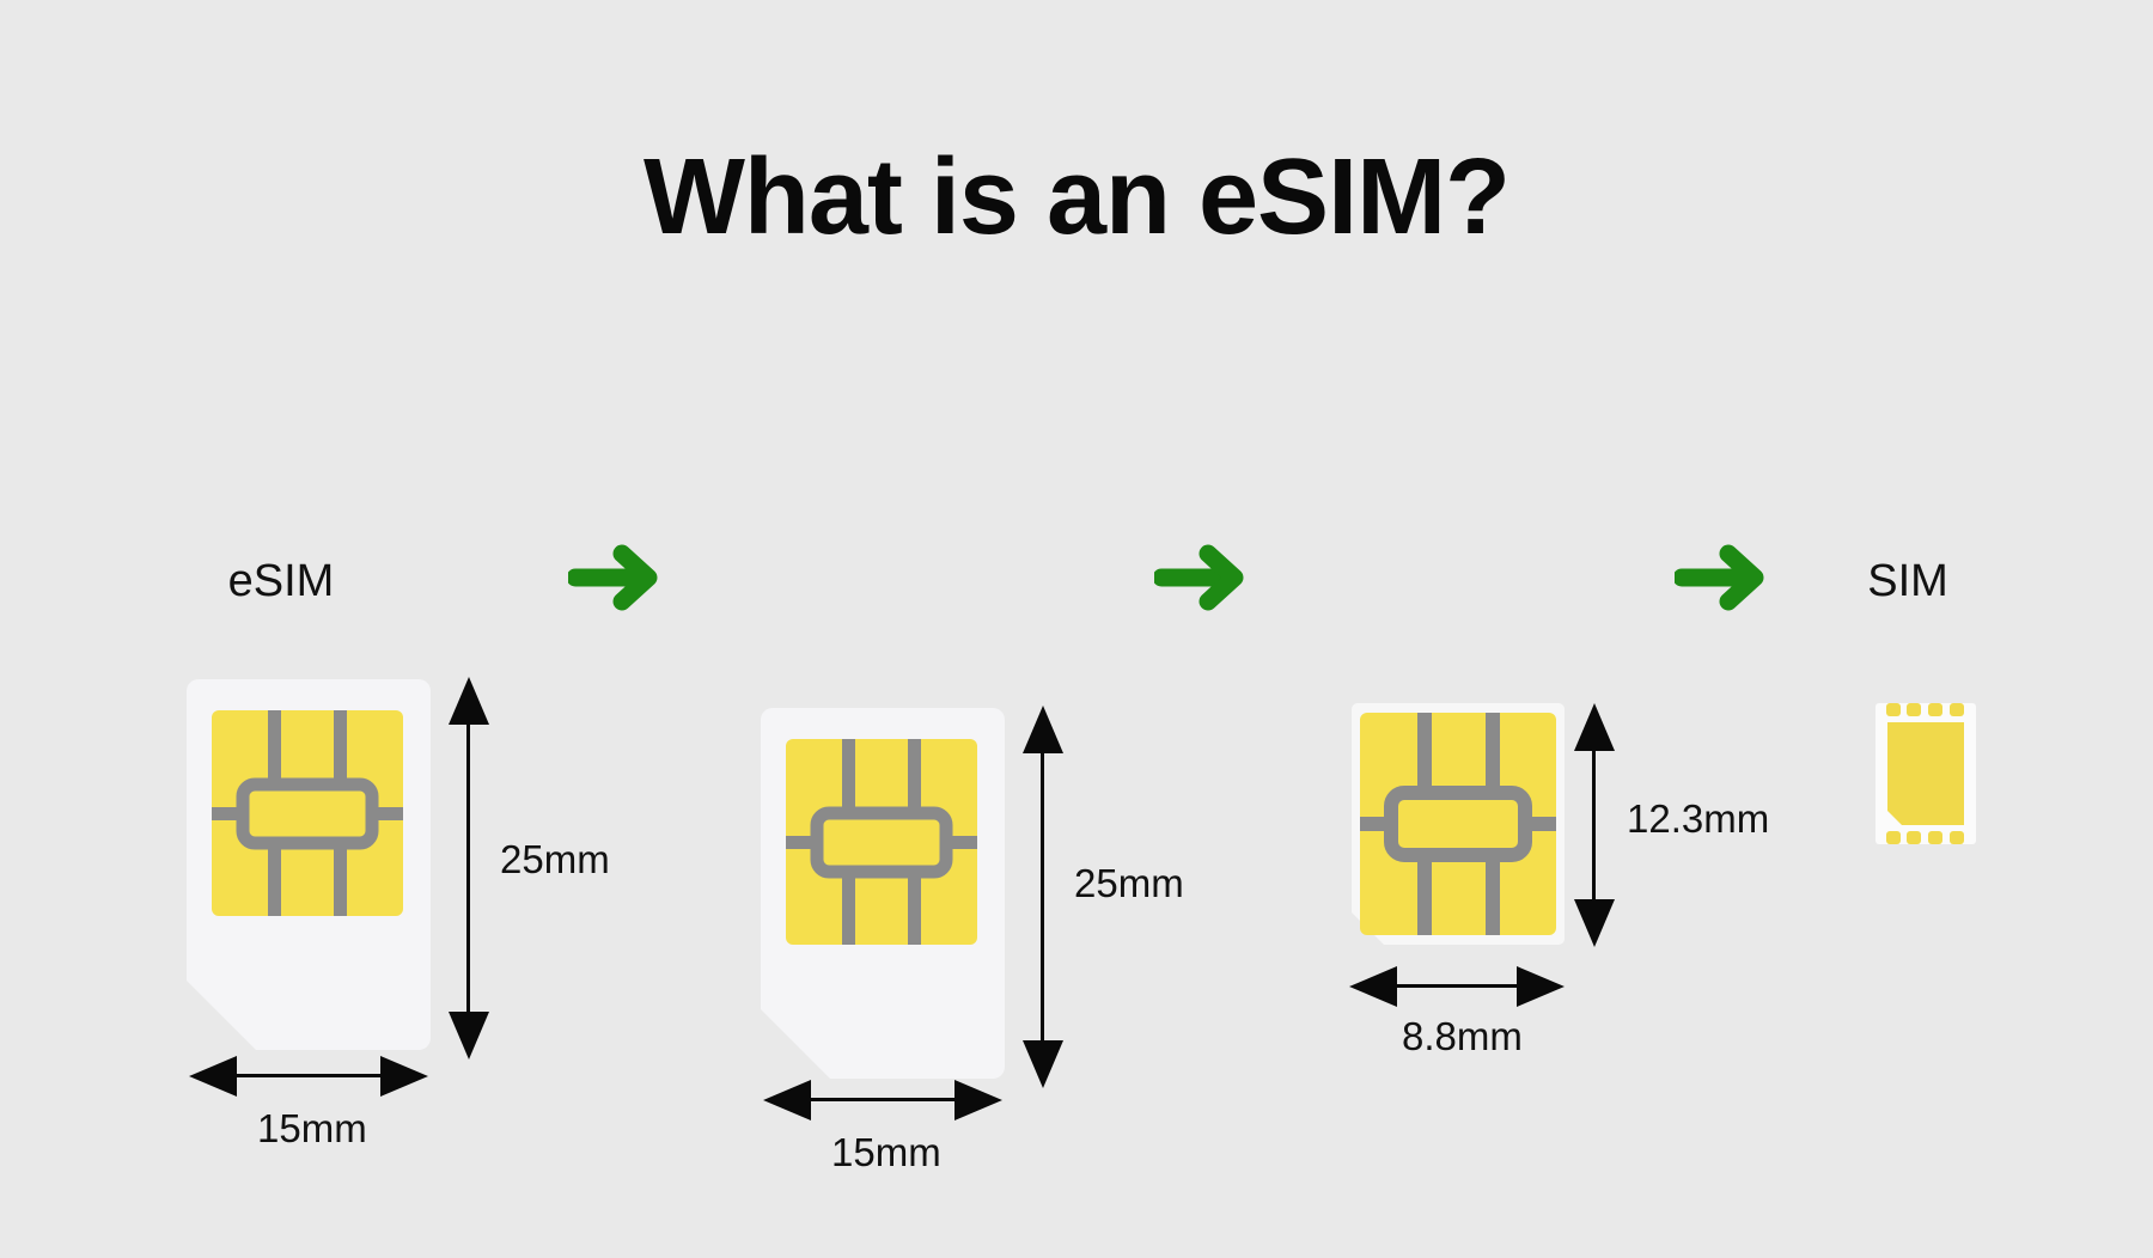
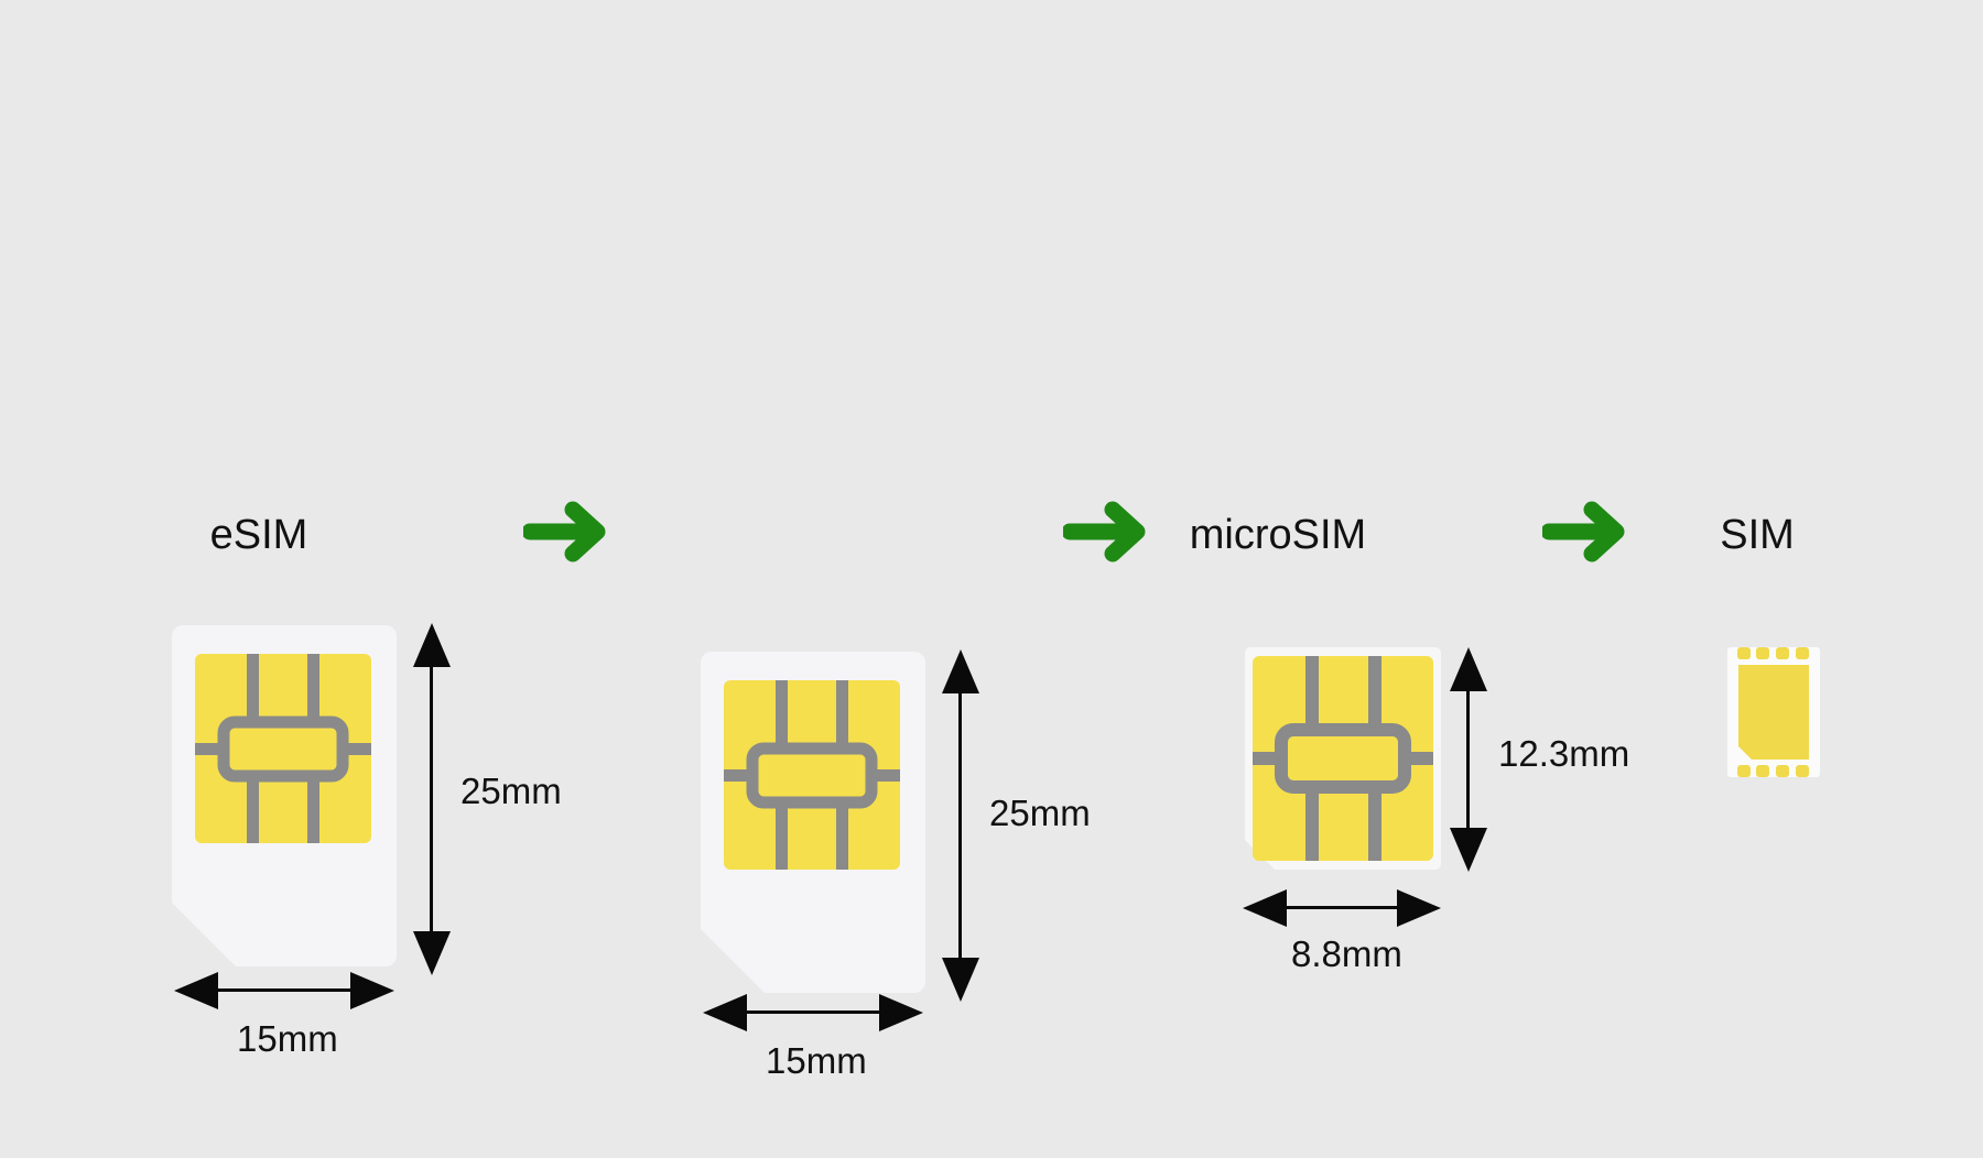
- What is an eSIM?
  eSIM
+ microSIM
  SIM
  25mm
  15mm
  25mm
  15mm
  12.3mm
  8.8mm
